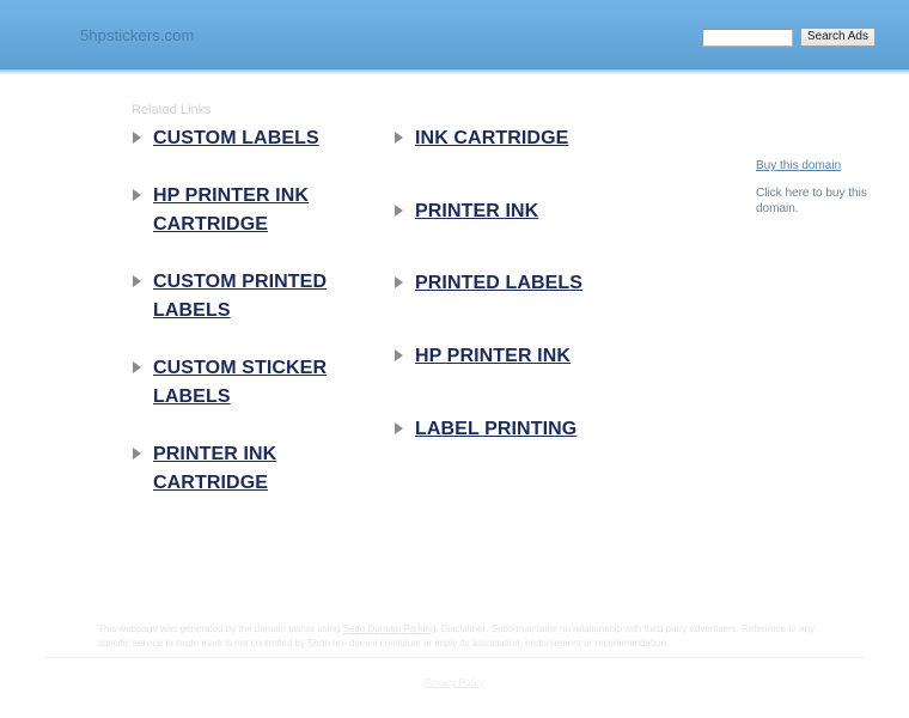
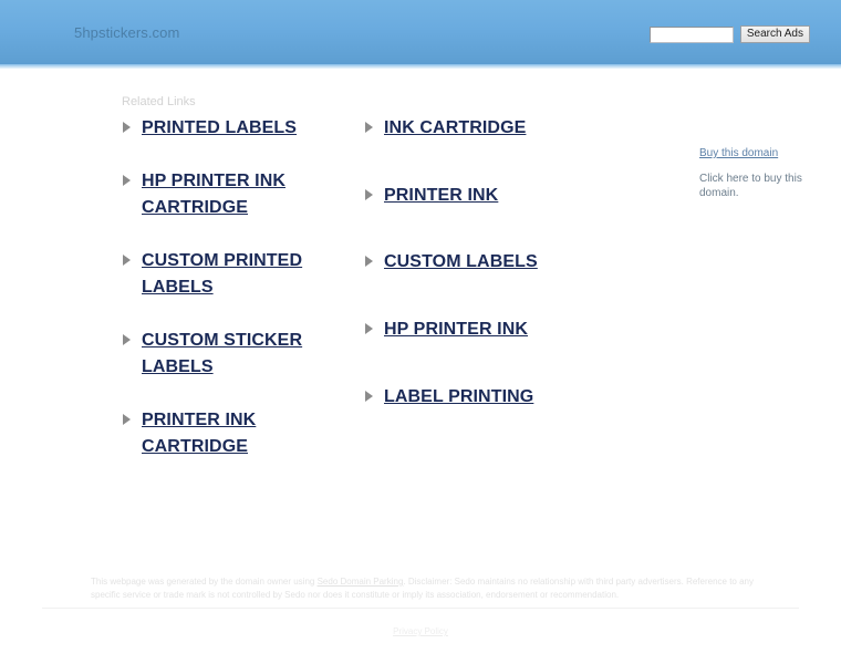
  5hpstickers.com
  Search Ads
  Related Links
- CUSTOM LABELS
+ PRINTED LABELS
  HP PRINTER INK CARTRIDGE
  CUSTOM PRINTED LABELS
  CUSTOM STICKER LABELS
  PRINTER INK CARTRIDGE
  INK CARTRIDGE
  PRINTER INK
- PRINTED LABELS
+ CUSTOM LABELS
  HP PRINTER INK
  LABEL PRINTING
  Buy this domain
  Click here to buy this domain.
  This webpage was generated by the domain owner using Sedo Domain Parking. Disclaimer: Sedo maintains no relationship with third party advertisers. Reference to any specific service or trade mark is not controlled by Sedo nor does it constitute or imply its association, endorsement or recommendation.
